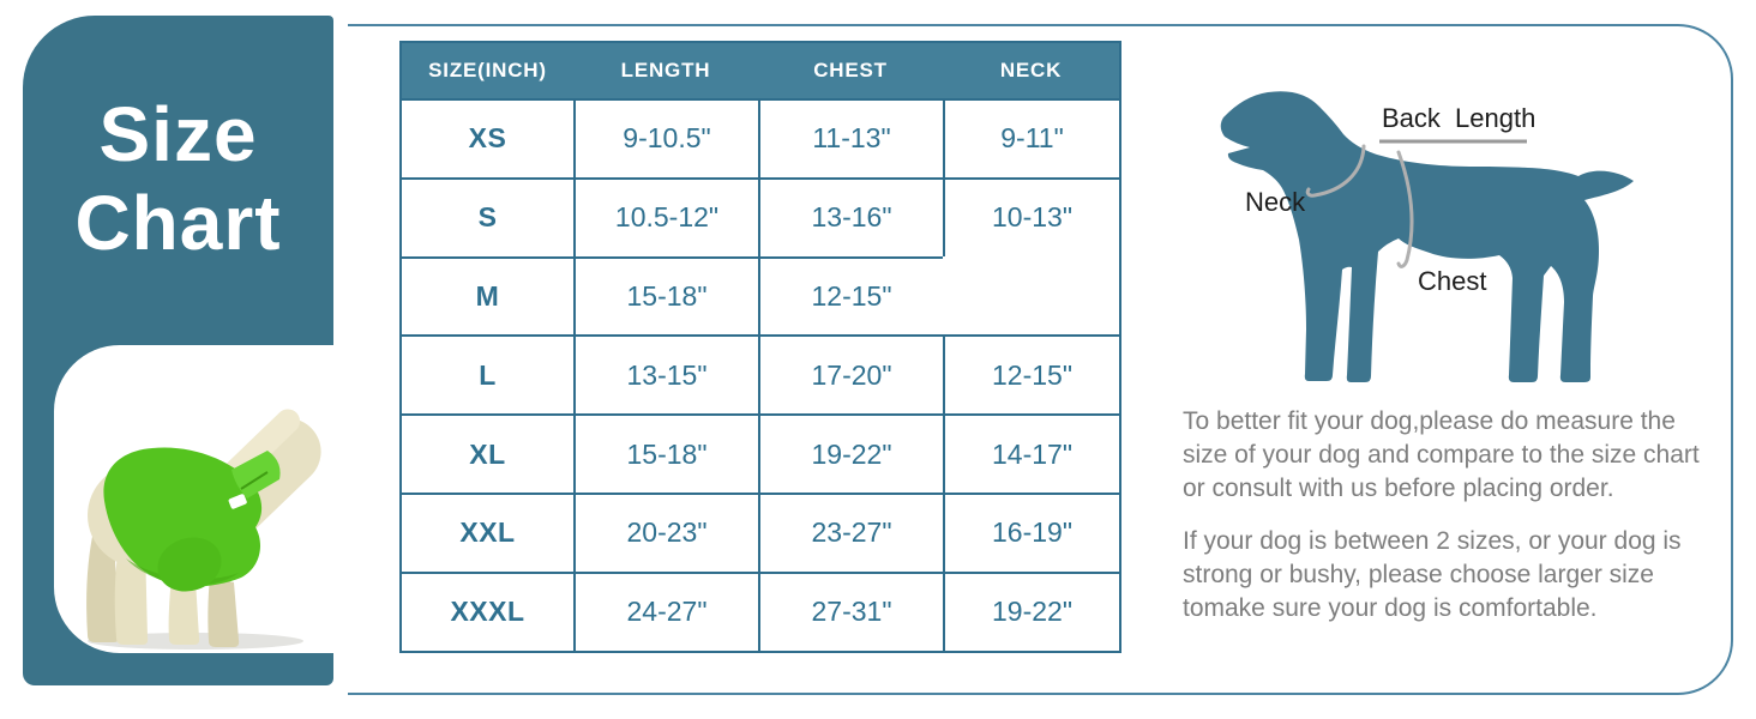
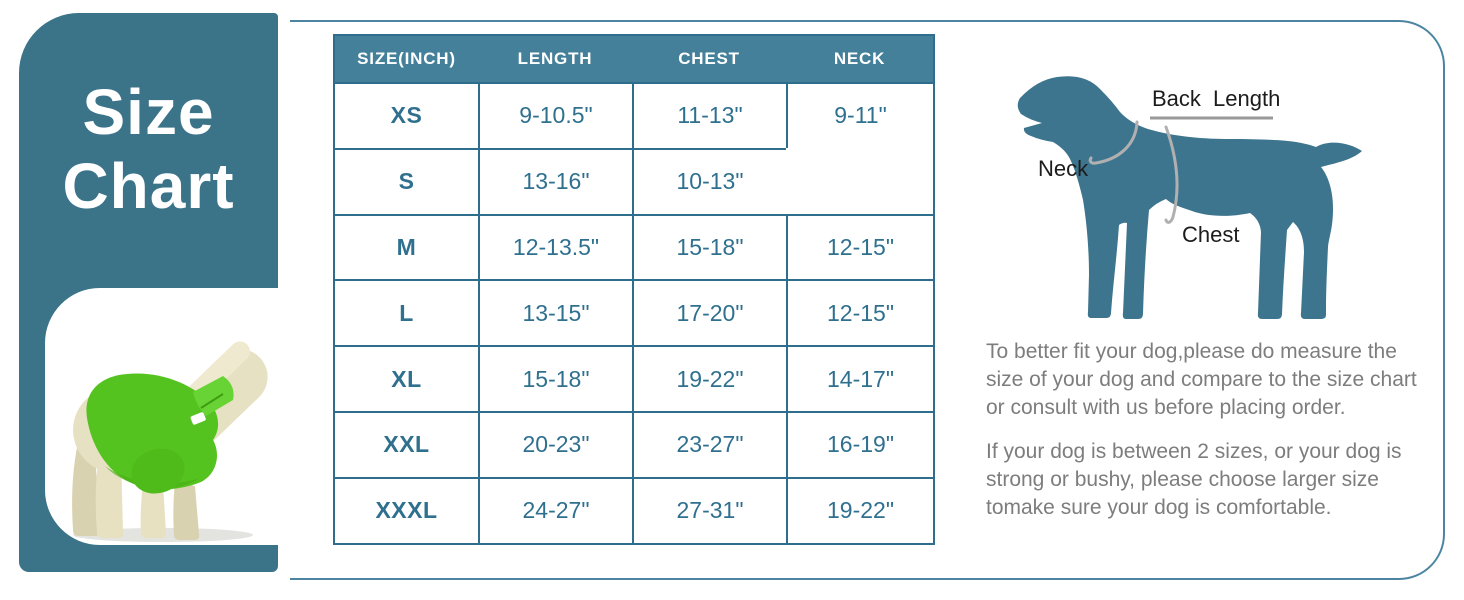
  Size
  Chart
  SIZE(INCH)
  LENGTH
  CHEST
  NECK
  XS
  9-10.5"
  11-13"
  9-11"
  S
- 10.5-12"
  13-16"
  10-13"
  M
+ 12-13.5"
  15-18"
  12-15"
  L
  13-15"
  17-20"
  12-15"
  XL
  15-18"
  19-22"
  14-17"
  XXL
  20-23"
  23-27"
  16-19"
  XXXL
  24-27"
  27-31"
  19-22"
  Back Length
  Neck
  Chest
  To better fit your dog,please do measure the size of your dog and compare to the size chart or consult with us before placing order.
  If your dog is between 2 sizes, or your dog is strong or bushy, please choose larger size tomake sure your dog is comfortable.
